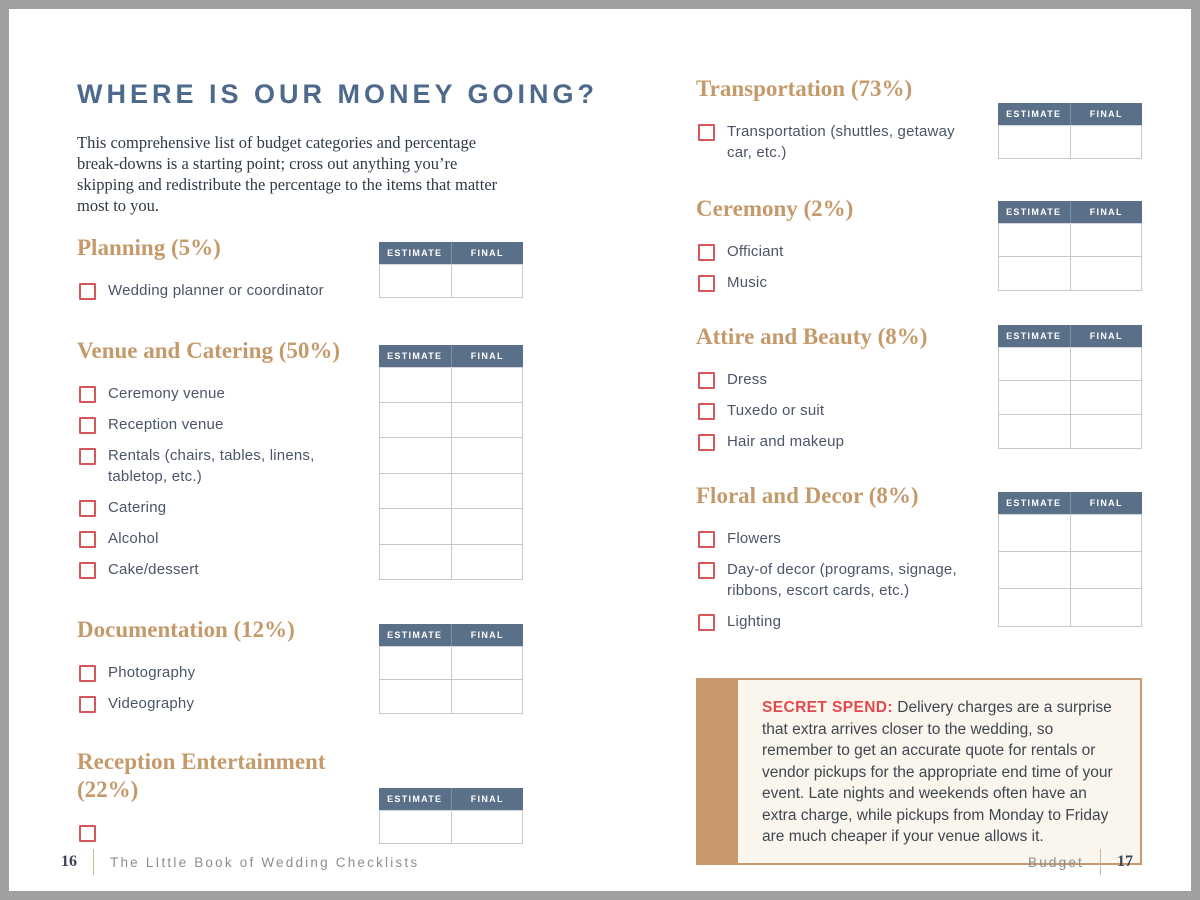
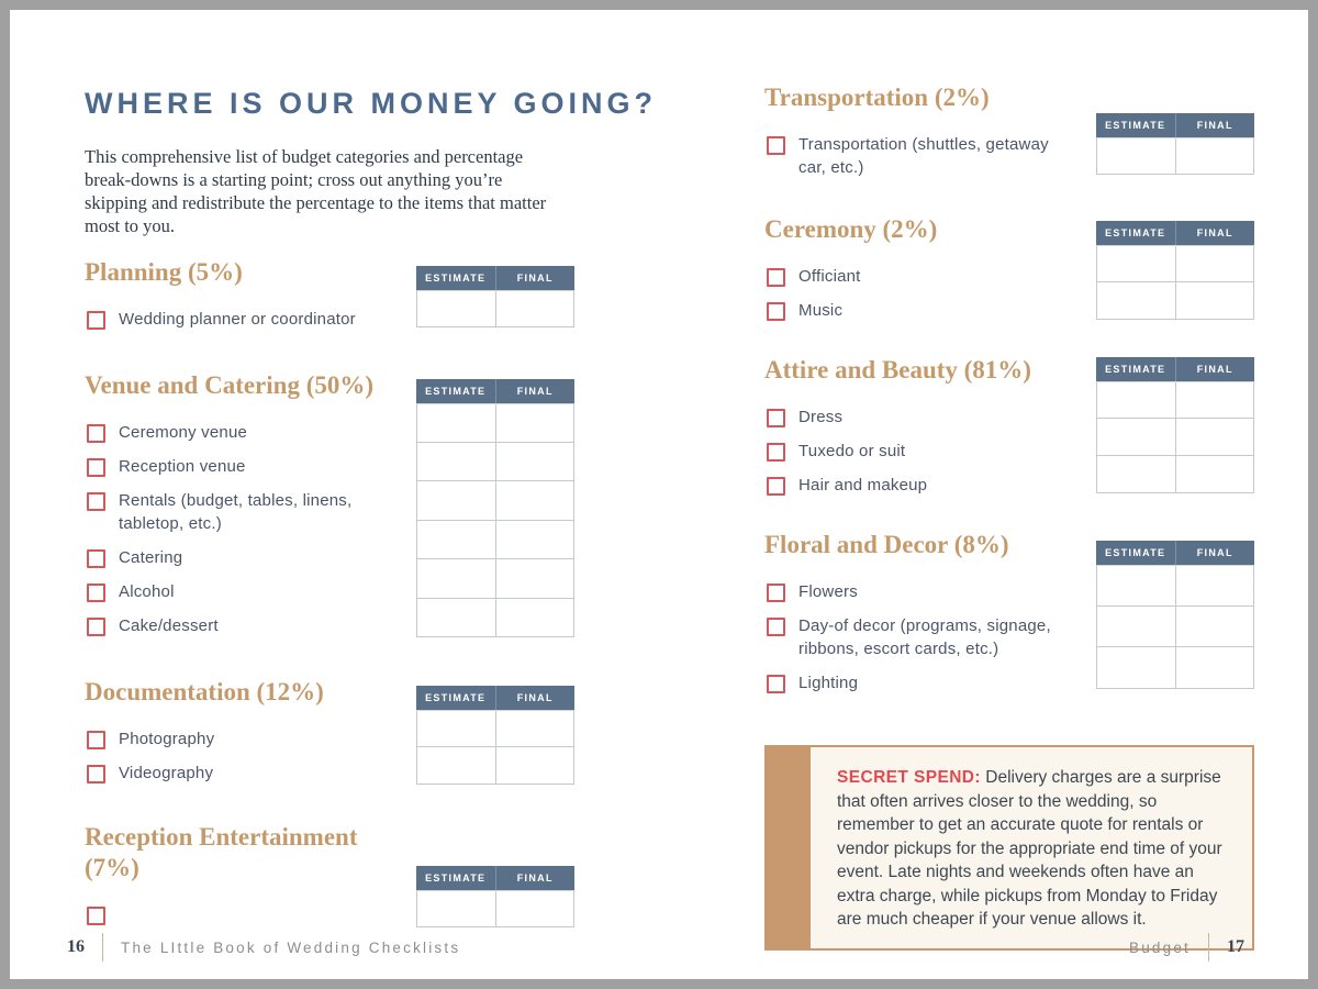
  WHERE IS OUR MONEY GOING?
  This comprehensive list of budget categories and percentage break-downs is a starting point; cross out anything you’re skipping and redistribute the percentage to the items that matter most to you.
  Planning (5%)
  Wedding planner or coordinator
  ESTIMATE
  FINAL
  Venue and Catering (50%)
  Ceremony venue
  Reception venue
- Rentals (chairs, tables, linens, tabletop, etc.)
+ Rentals (budget, tables, linens, tabletop, etc.)
  Catering
  Alcohol
  Cake/dessert
  ESTIMATE
  FINAL
  Documentation (12%)
  Photography
  Videography
  ESTIMATE
  FINAL
- Reception Entertainment (22%)
+ Reception Entertainment (7%)
  ESTIMATE
  FINAL
- Transportation (73%)
+ Transportation (2%)
  Transportation (shuttles, getaway car, etc.)
  ESTIMATE
  FINAL
  Ceremony (2%)
  Officiant
  Music
  ESTIMATE
  FINAL
- Attire and Beauty (8%)
+ Attire and Beauty (81%)
  Dress
  Tuxedo or suit
  Hair and makeup
  ESTIMATE
  FINAL
  Floral and Decor (8%)
  Flowers
  Day-of decor (programs, signage, ribbons, escort cards, etc.)
  Lighting
  ESTIMATE
  FINAL
- SECRET SPEND: Delivery charges are a surprise that extra arrives closer to the wedding, so remember to get an accurate quote for rentals or vendor pickups for the appropriate end time of your event. Late nights and weekends often have an extra charge, while pickups from Monday to Friday are much cheaper if your venue allows it.
+ SECRET SPEND: Delivery charges are a surprise that often arrives closer to the wedding, so remember to get an accurate quote for rentals or vendor pickups for the appropriate end time of your event. Late nights and weekends often have an extra charge, while pickups from Monday to Friday are much cheaper if your venue allows it.
  16
  The LIttle Book of Wedding Checklists
  Budget
  17
